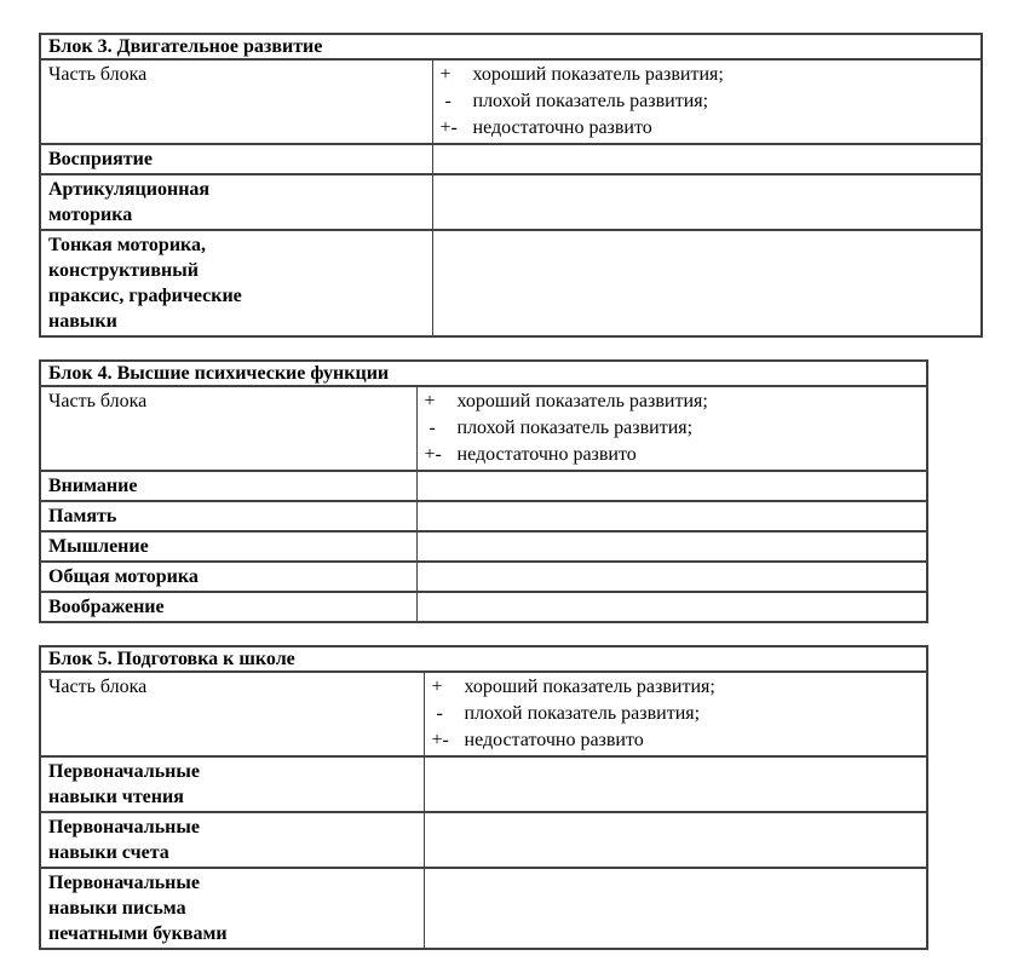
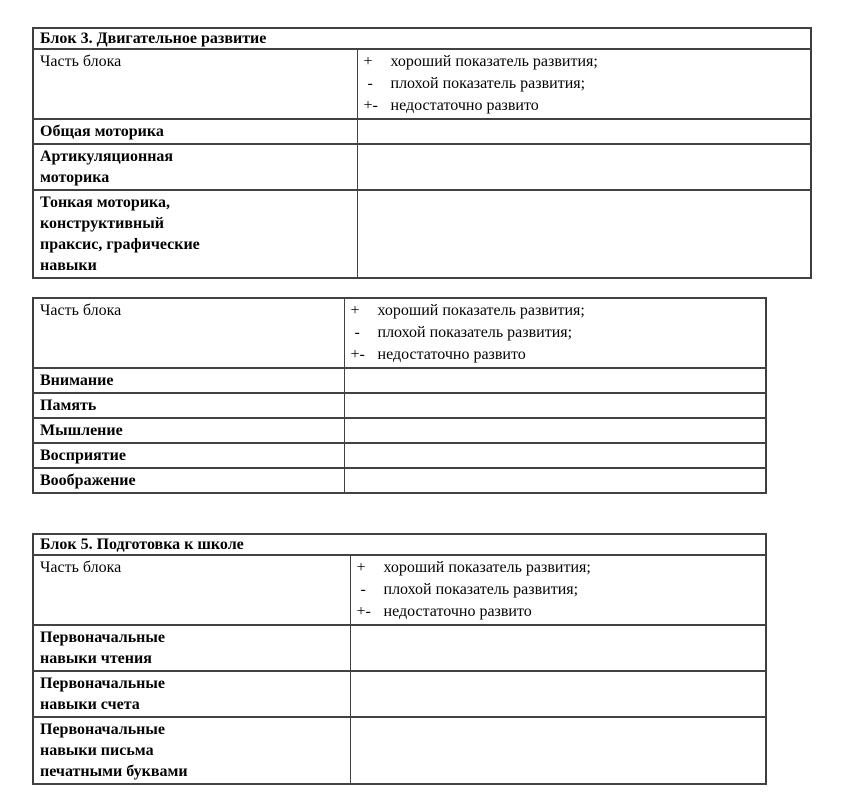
  Блок 3. Двигательное развитие
  Часть блока	+ хороший показатель развития; - плохой показатель развития; +- недостаточно развито
- Восприятие
+ Общая моторика
  Артикуляционная моторика
  Тонкая моторика, конструктивный праксис, графические навыки
- Блок 4. Высшие психические функции
  Часть блока	+ хороший показатель развития; - плохой показатель развития; +- недостаточно развито
  Внимание
  Память
  Мышление
- Общая моторика
+ Восприятие
  Воображение
  Блок 5. Подготовка к школе
  Часть блока	+ хороший показатель развития; - плохой показатель развития; +- недостаточно развито
  Первоначальные навыки чтения
  Первоначальные навыки счета
  Первоначальные навыки письма печатными буквами
